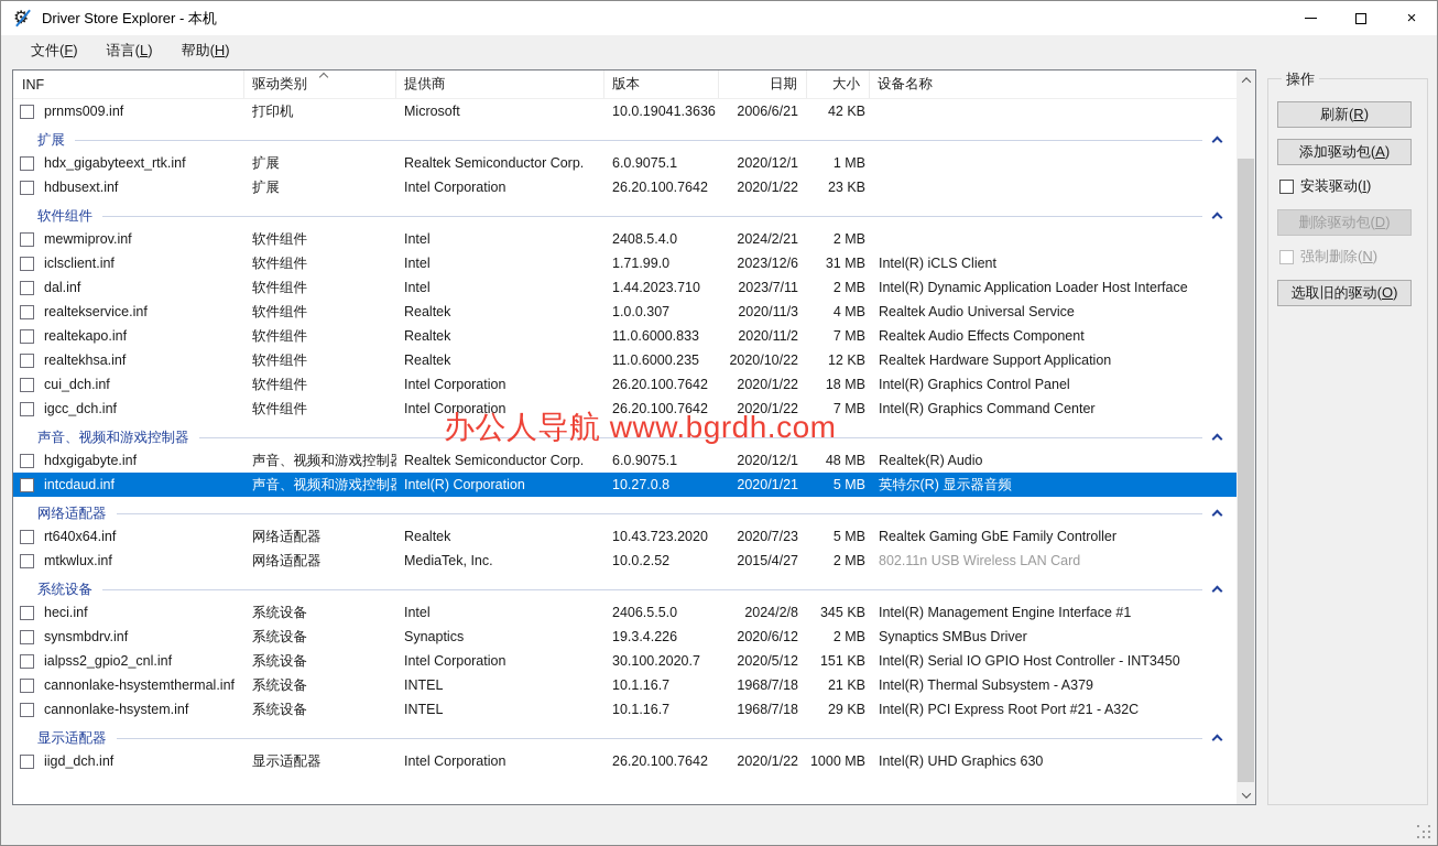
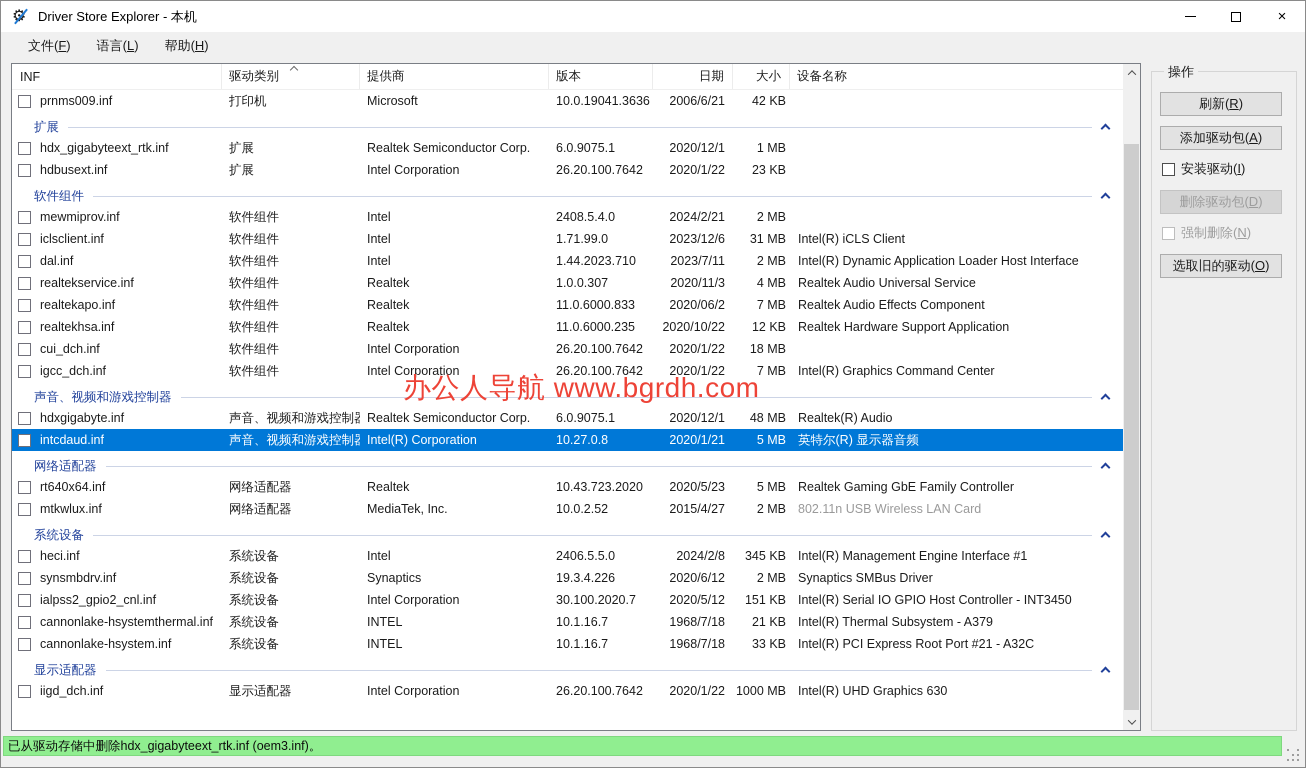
  ⚙
  Driver Store Explorer - 本机
  ×
  文件(F)
  语言(L)
  帮助(H)
  INF
  驱动类别
  提供商
  版本
  日期
  大小
  设备名称
  prnms009.inf
  打印机
  Microsoft
  10.0.19041.3636
  2006/6/21
  42 KB
  扩展
  hdx_gigabyteext_rtk.inf
  扩展
  Realtek Semiconductor Corp.
  6.0.9075.1
  2020/12/1
  1 MB
  hdbusext.inf
  扩展
  Intel Corporation
  26.20.100.7642
  2020/1/22
  23 KB
  软件组件
  mewmiprov.inf
  软件组件
  Intel
  2408.5.4.0
  2024/2/21
  2 MB
  iclsclient.inf
  软件组件
  Intel
  1.71.99.0
  2023/12/6
  31 MB
  Intel(R) iCLS Client
  dal.inf
  软件组件
  Intel
  1.44.2023.710
  2023/7/11
  2 MB
  Intel(R) Dynamic Application Loader Host Interface
  realtekservice.inf
  软件组件
  Realtek
  1.0.0.307
  2020/11/3
  4 MB
  Realtek Audio Universal Service
  realtekapo.inf
  软件组件
  Realtek
  11.0.6000.833
- 2020/11/2
+ 2020/06/2
  7 MB
  Realtek Audio Effects Component
  realtekhsa.inf
  软件组件
  Realtek
  11.0.6000.235
  2020/10/22
  12 KB
  Realtek Hardware Support Application
  cui_dch.inf
  软件组件
  Intel Corporation
  26.20.100.7642
  2020/1/22
  18 MB
- Intel(R) Graphics Control Panel
  igcc_dch.inf
  软件组件
  Intel Corporation
  26.20.100.7642
  2020/1/22
  7 MB
  Intel(R) Graphics Command Center
  声音、视频和游戏控制器
  hdxgigabyte.inf
  声音、视频和游戏控制
  Realtek Semiconductor Corp.
  6.0.9075.1
  2020/12/1
  48 MB
  Realtek(R) Audio
  intcdaud.inf
  声音、视频和游戏控制
  Intel(R) Corporation
  10.27.0.8
  2020/1/21
  5 MB
  英特尔(R) 显示器音频
  网络适配器
  rt640x64.inf
  网络适配器
  Realtek
  10.43.723.2020
- 2020/7/23
+ 2020/5/23
  5 MB
  Realtek Gaming GbE Family Controller
  mtkwlux.inf
  网络适配器
  MediaTek, Inc.
  10.0.2.52
  2015/4/27
  2 MB
  802.11n USB Wireless LAN Card
  系统设备
  heci.inf
  系统设备
  Intel
  2406.5.5.0
  2024/2/8
  345 KB
  Intel(R) Management Engine Interface #1
  synsmbdrv.inf
  系统设备
  Synaptics
  19.3.4.226
  2020/6/12
  2 MB
  Synaptics SMBus Driver
  ialpss2_gpio2_cnl.inf
  系统设备
  Intel Corporation
  30.100.2020.7
  2020/5/12
  151 KB
  Intel(R) Serial IO GPIO Host Controller - INT3450
  cannonlake-hsystemthermal.inf
  系统设备
  INTEL
  10.1.16.7
  1968/7/18
  21 KB
  Intel(R) Thermal Subsystem - A379
  cannonlake-hsystem.inf
  系统设备
  INTEL
  10.1.16.7
  1968/7/18
- 29 KB
+ 33 KB
  Intel(R) PCI Express Root Port #21 - A32C
  显示适配器
  iigd_dch.inf
  显示适配器
  Intel Corporation
  26.20.100.7642
  2020/1/22
  1000 MB
  Intel(R) UHD Graphics 630
  办公人导航 www.bgrdh.com
  操作
  刷新(R)
  添加驱动包(A)
  安装驱动(I)
  删除驱动包(D)
  强制删除(N)
  选取旧的驱动(O)
+ 已从驱动存储中删除hdx_gigabyteext_rtk.inf (oem3.inf)。
